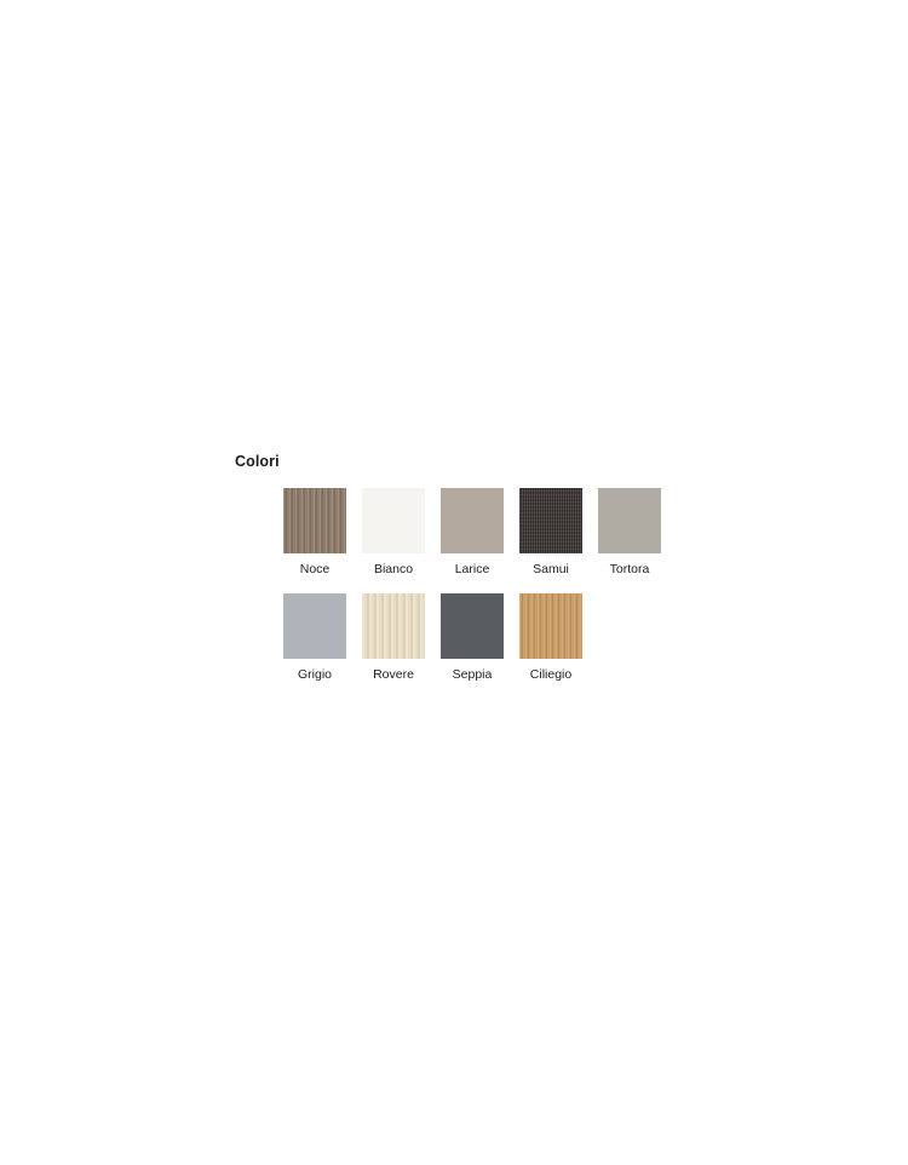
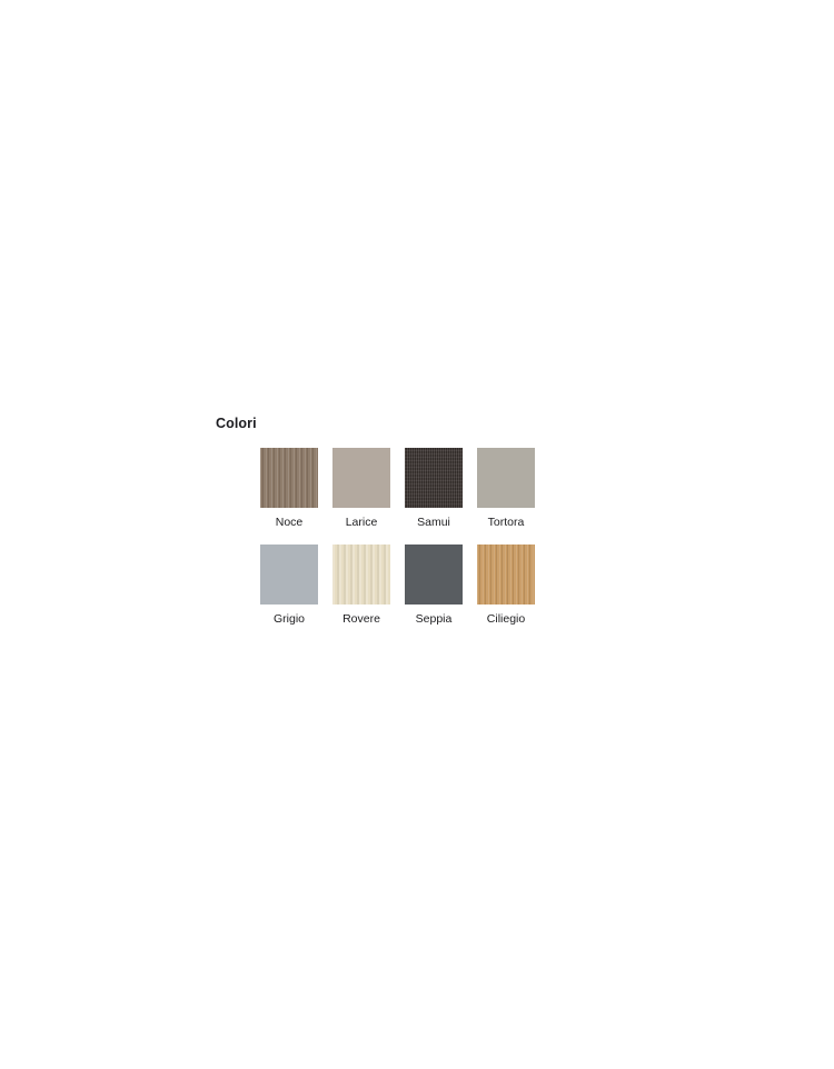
  Colori
  Noce
- Bianco
  Larice
  Samui
  Tortora
  Grigio
  Rovere
  Seppia
  Ciliegio
